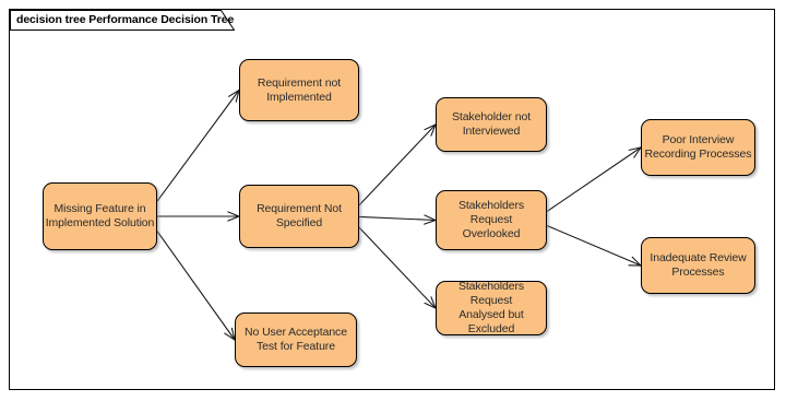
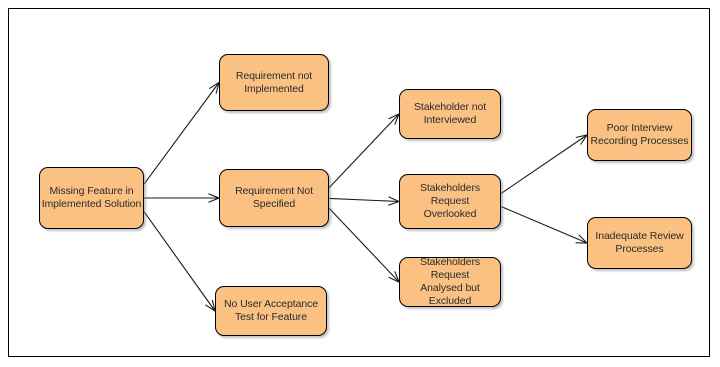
- decision tree Performance Decision Tree
  Missing Feature in
  Implemented Solution
  Requirement not
  Implemented
  Requirement Not
  Specified
  No User Acceptance
  Test for Feature
  Stakeholder not
  Interviewed
  Stakeholders Request
  Overlooked
  Stakeholders Request
  Analysed but Excluded
  Poor Interview
  Recording Processes
  Inadequate Review
  Processes
